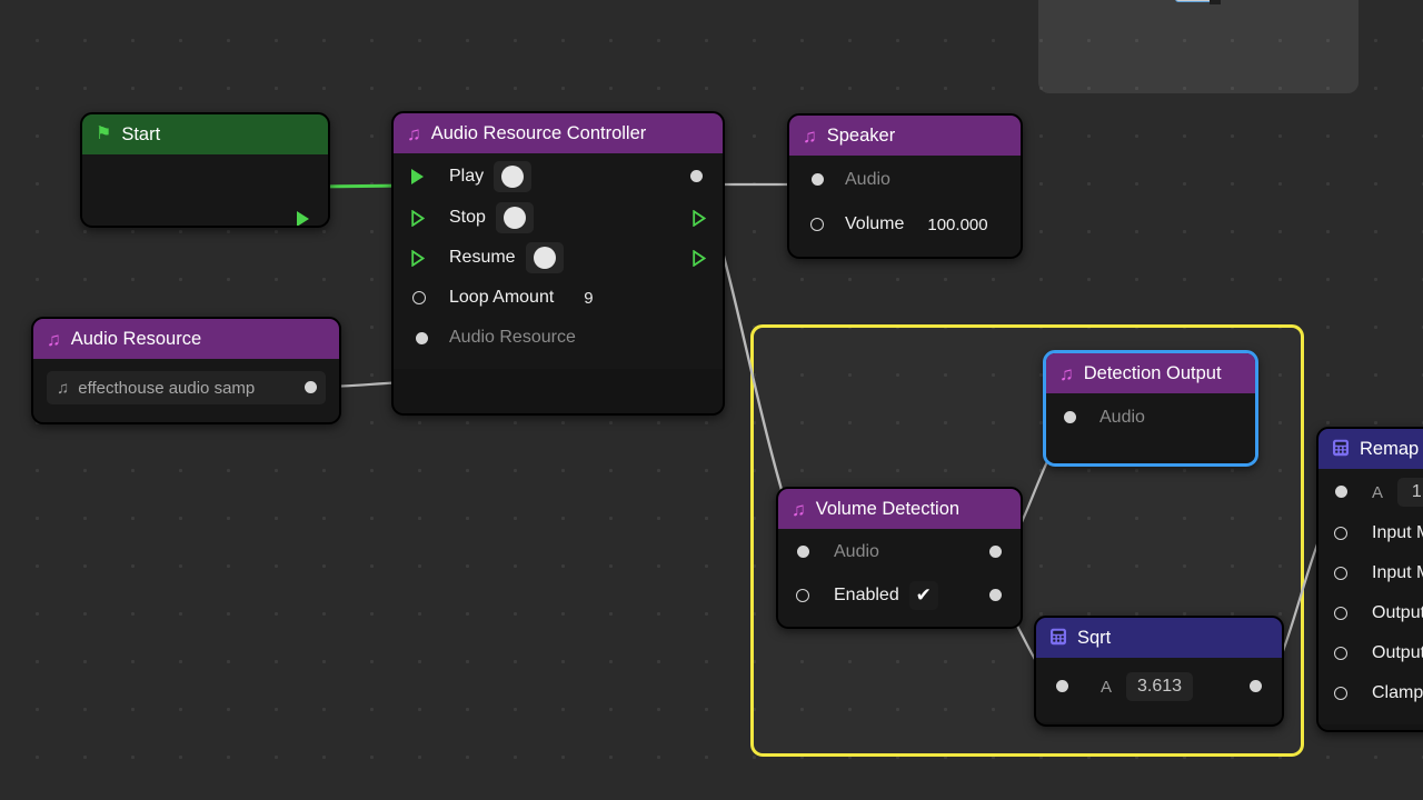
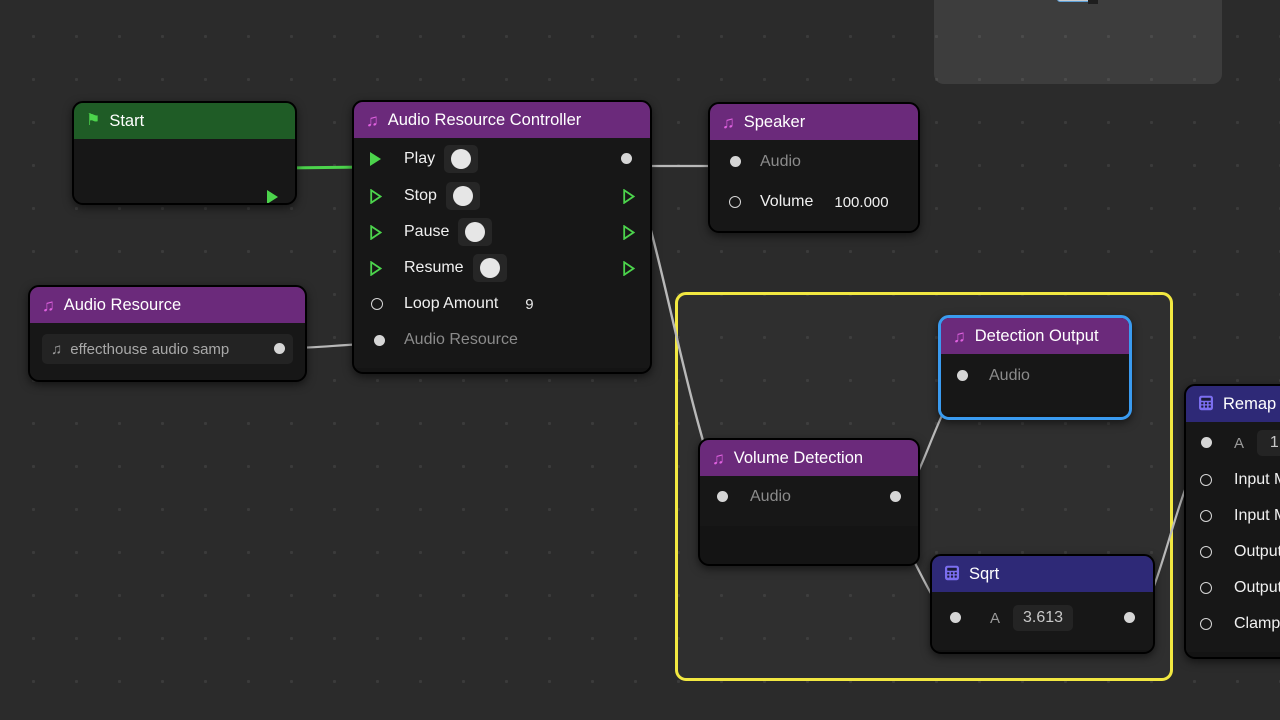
  ⚑
  Start
  ♫
  Audio Resource Controller
  Play
  Stop
+ Pause
  Resume
  Loop Amount
  9
  Audio Resource
  ♫
  Speaker
  Audio
  Volume
  100.000
  ♫
  Audio Resource
  ♫
  effecthouse audio samp
  ♫
  Detection Output
  Audio
  ♫
  Volume Detection
  Audio
- Enabled
- ✔
  Sqrt
  A
  3.613
  Remap
  A
  Input
  Input
  Outpu
  Outpu
  Clamp
